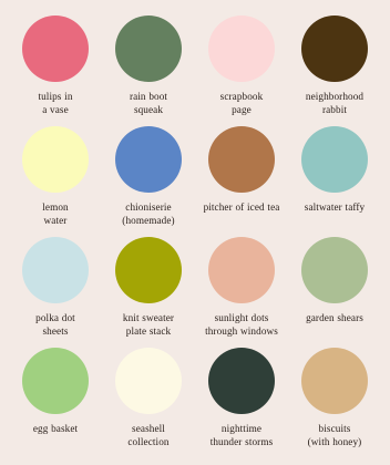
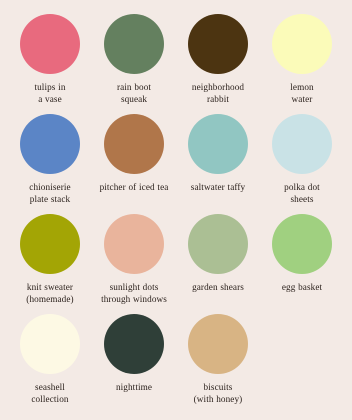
  tulips in
  a vase
  rain boot
  squeak
- scrapbook
- page
  neighborhood
  rabbit
  lemon
  water
  chioniserie
- (homemade)
+ plate stack
  pitcher of iced tea
  saltwater taffy
  polka dot
  sheets
  knit sweater
- plate stack
+ (homemade)
  sunlight dots
  through windows
  garden shears
  egg basket
  seashell
  collection
  nighttime
- thunder storms
  biscuits
  (with honey)
